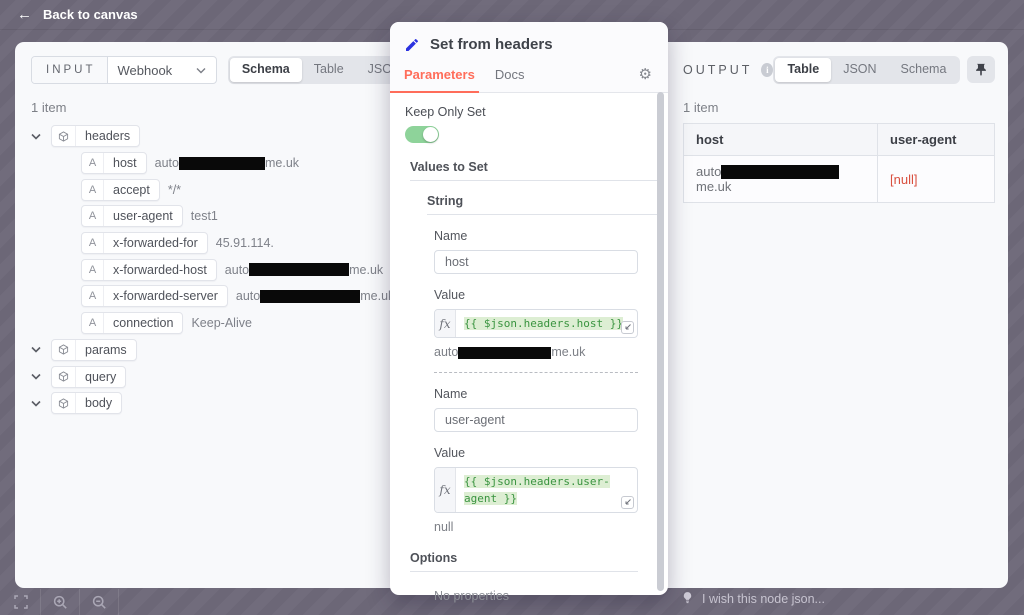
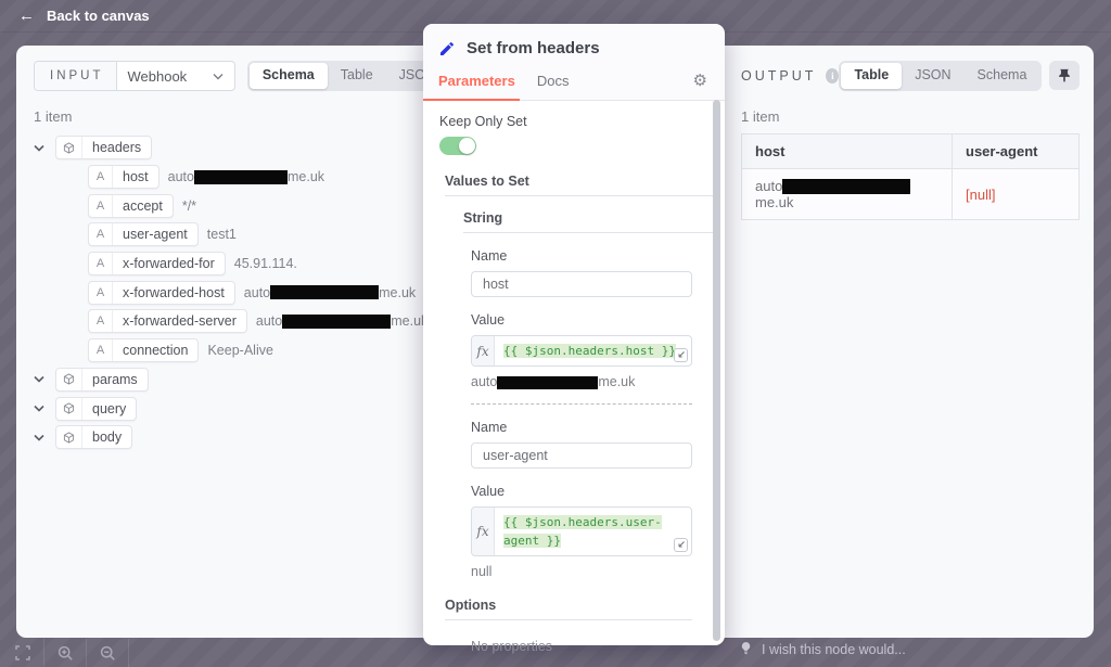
  ←
  Back to canvas
  INPUT
  Webhook
  Schema
  Table
  JSO
  1 item
  headers
  A
  host
  auto
  me.uk
  A
  accept
  */*
  A
  user-agent
  test1
  A
  x-forwarded-for
  45.91.114.
  A
  x-forwarded-host
  auto
  me.uk
  A
  x-forwarded-server
  auto
  me.u
  A
  connection
  Keep-Alive
  params
  query
  body
  OUTPUT
  i
  Table
  JSON
  Schema
  1 item
  host	user-agent
  autome.uk	[null]
  Set from headers
  Parameters
  Docs
  ⚙
  Keep Only Set
  Values to Set
  String
  Name
  host
  Value
  fx
  {{ $json.headers.host }}
  auto me.uk
  Name
  user-agent
  Value
  fx
  {{ $json.headers.user-agent }}
  null
  Options
  No properties
- I wish this node json...
+ I wish this node would...
